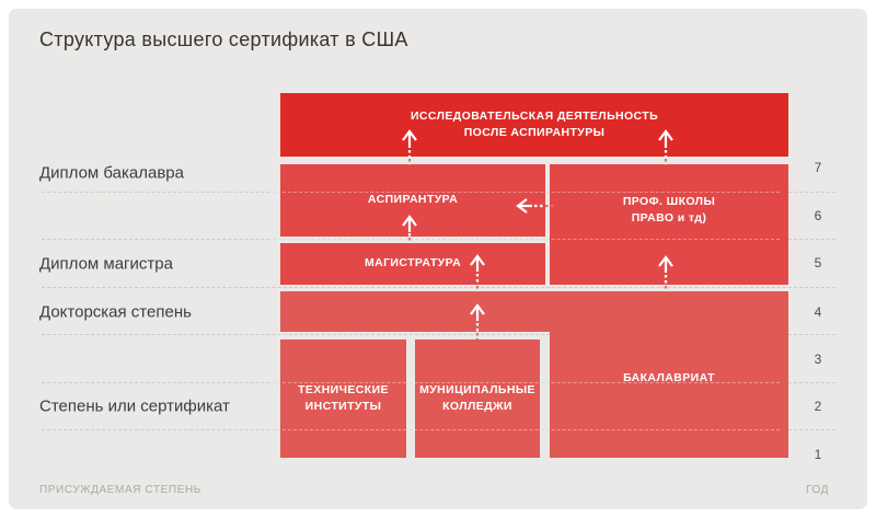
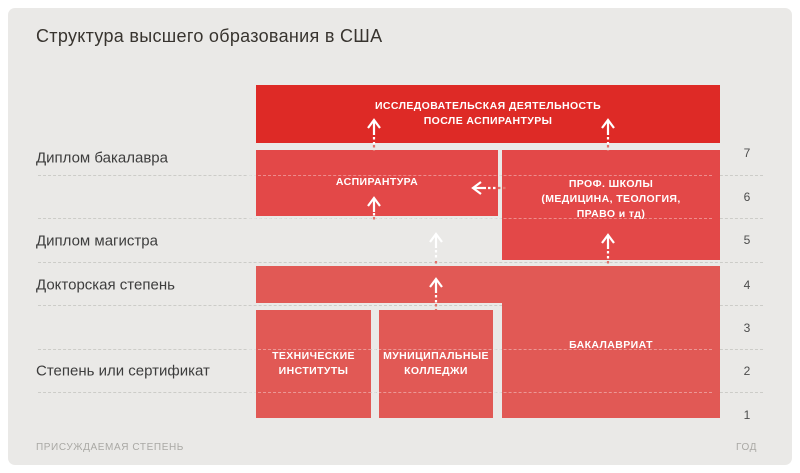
- Структура высшего сертификат в США
+ Структура высшего образования в США
  Диплом бакалавра
  Диплом магистра
  Докторская степень
  Степень или сертификат
  7
  6
  5
  4
  3
  2
  1
  ИССЛЕДОВАТЕЛЬСКАЯ ДЕЯТЕЛЬНОСТЬ
  ПОСЛЕ АСПИРАНТУРЫ
  АСПИРАНТУРА
  ПРОФ. ШКОЛЫ
+ (МЕДИЦИНА, ТЕОЛОГИЯ,
  ПРАВО и тд)
- МАГИСТРАТУРА
  БАКАЛАВРИАТ
  ТЕХНИЧЕСКИЕ
  ИНСТИТУТЫ
  МУНИЦИПАЛЬНЫЕ
  КОЛЛЕДЖИ
  ПРИСУЖДАЕМАЯ СТЕПЕНЬ
  ГОД
